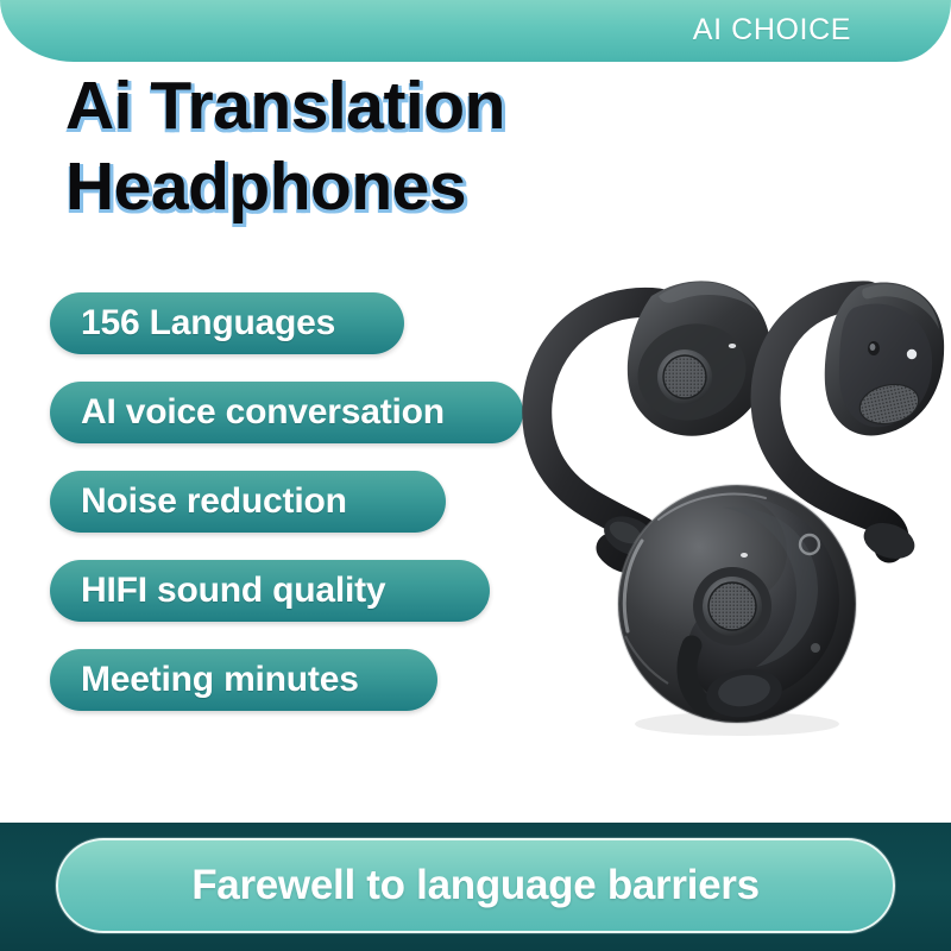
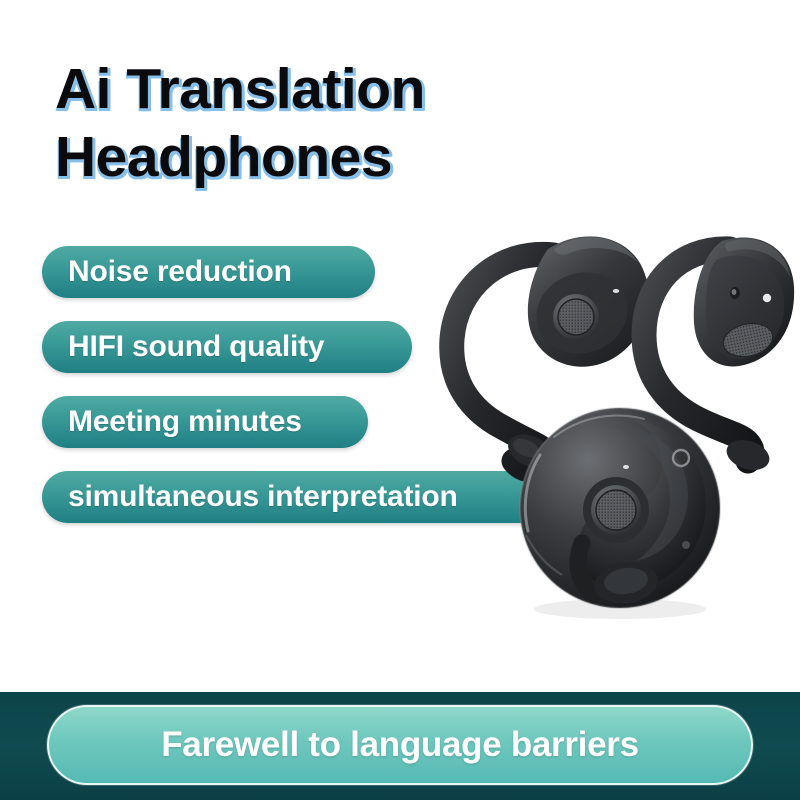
- AI CHOICE
  Ai Translation
  Headphones
- 156 Languages
- AI voice conversation
  Noise reduction
  HIFI sound quality
  Meeting minutes
+ simultaneous interpretation
  Farewell to language barriers
